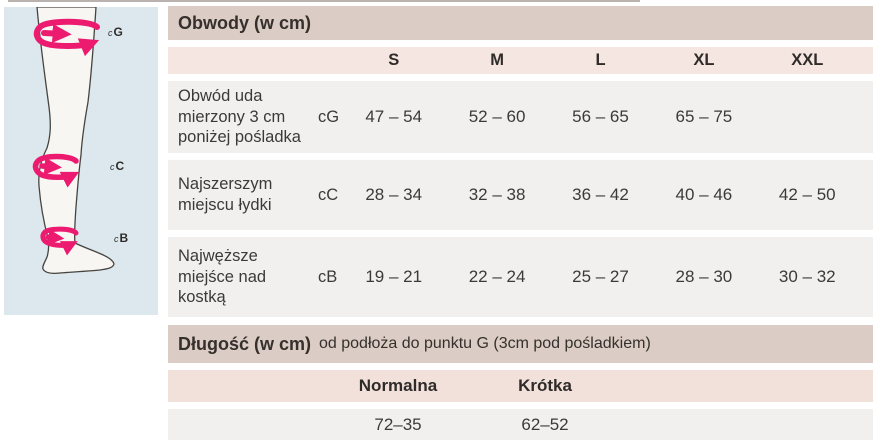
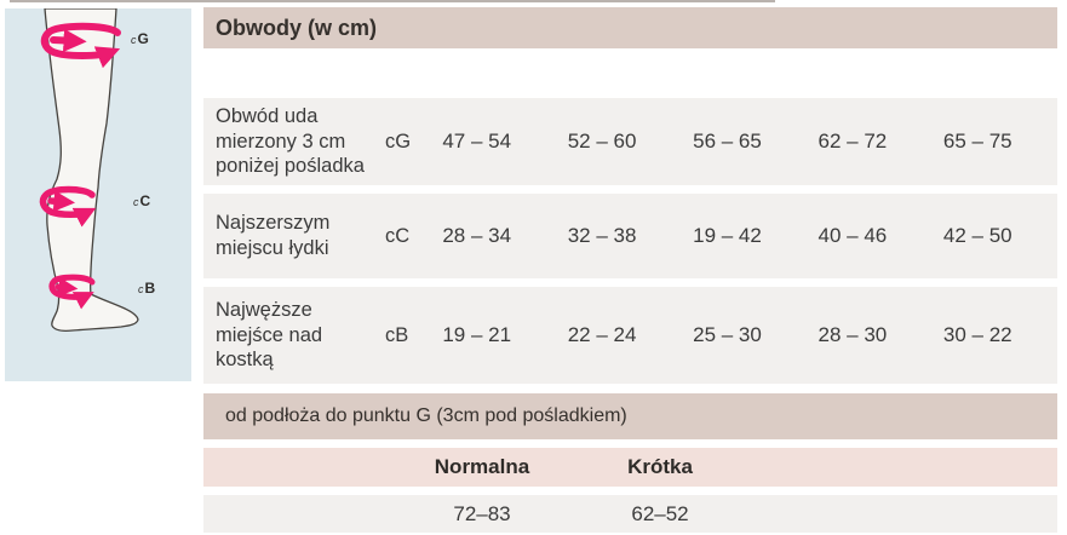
  cG
  cC
  cB
  Obwody (w cm)
- S
- M
- L
- XL
- XXL
  Obwód uda
  mierzony 3 cm
  poniżej pośladka
  cG
  47 – 54
  52 – 60
  56 – 65
+ 62 – 72
  65 – 75
  Najszerszym
  miejscu łydki
  cC
  28 – 34
  32 – 38
- 36 – 42
+ 19 – 42
  40 – 46
  42 – 50
  Najwęższe
  miejśce nad
  kostką
  cB
  19 – 21
  22 – 24
- 25 – 27
+ 25 – 30
  28 – 30
- 30 – 32
+ 30 – 22
- Długość (w cm)
  od podłoża do punktu G (3cm pod pośladkiem)
  Normalna
  Krótka
- 72–35
+ 72–83
  62–52
